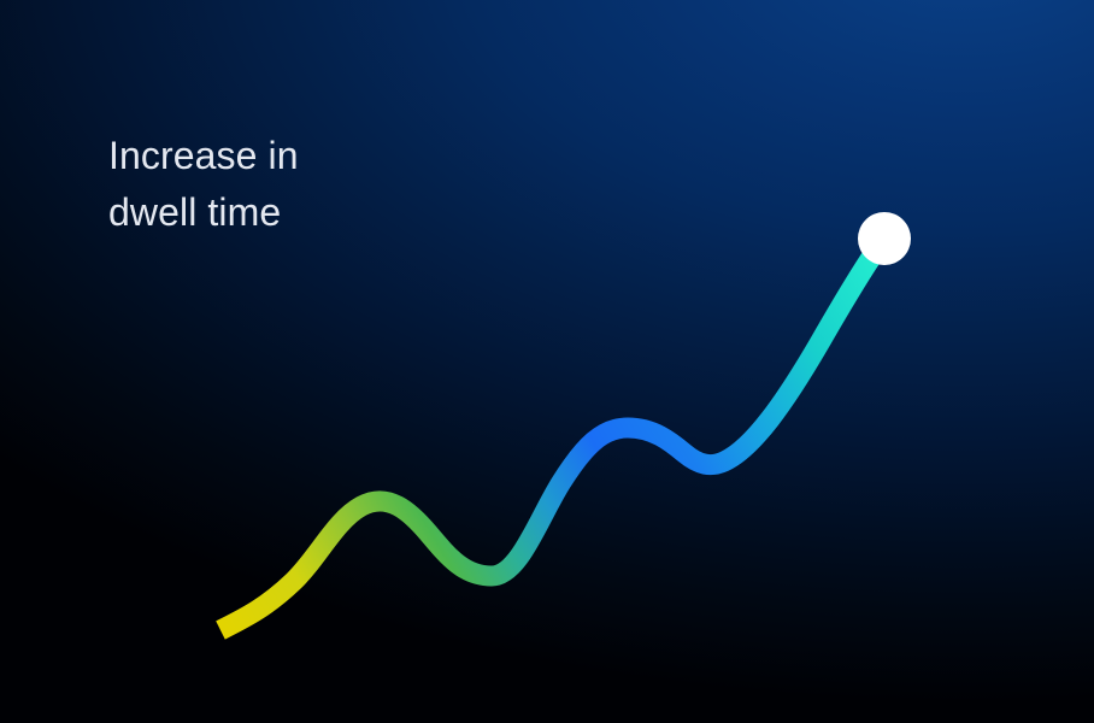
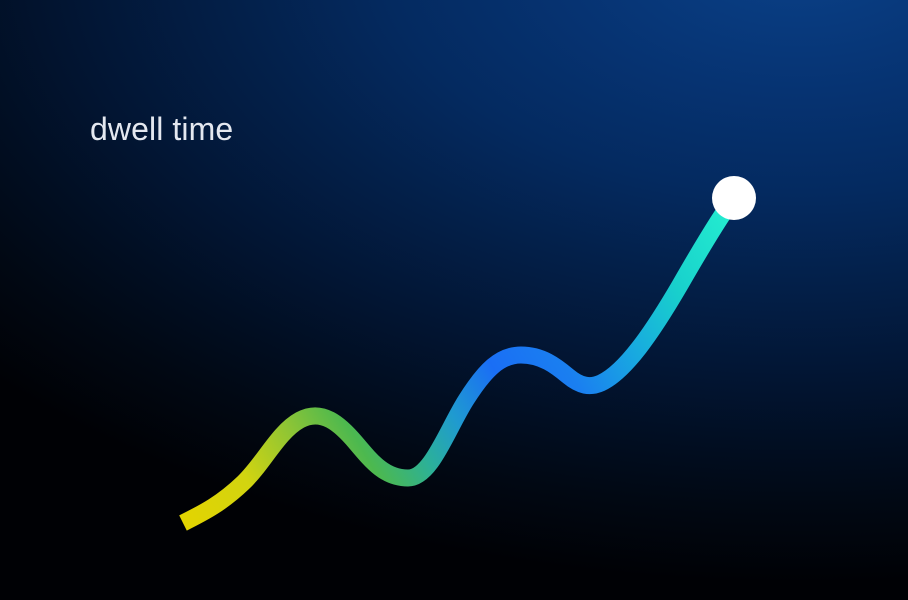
- Increase in
  dwell time
